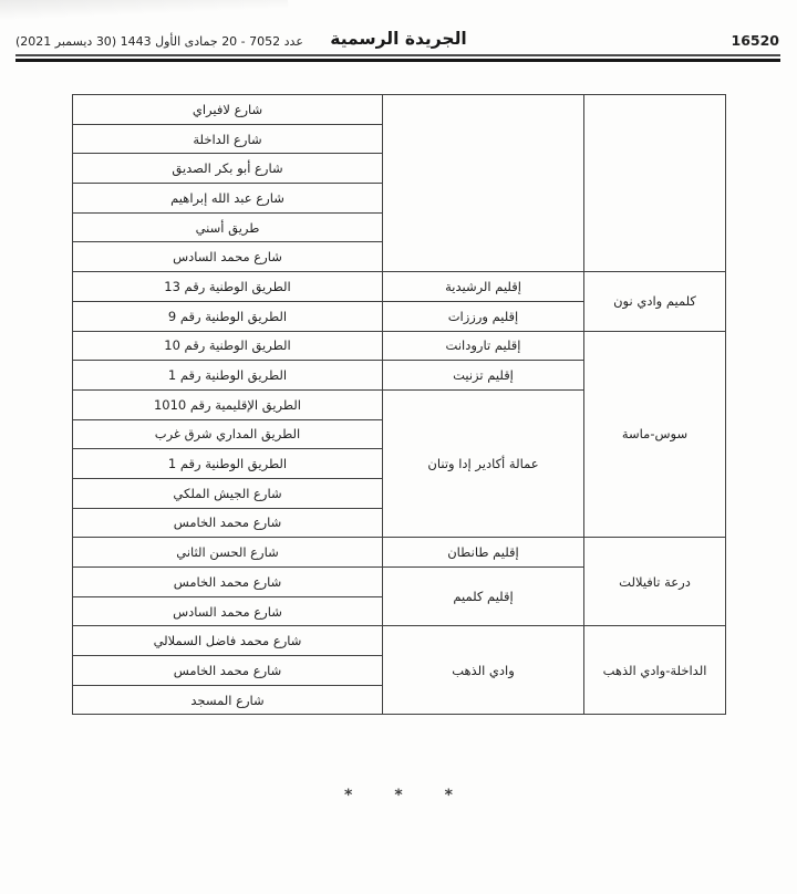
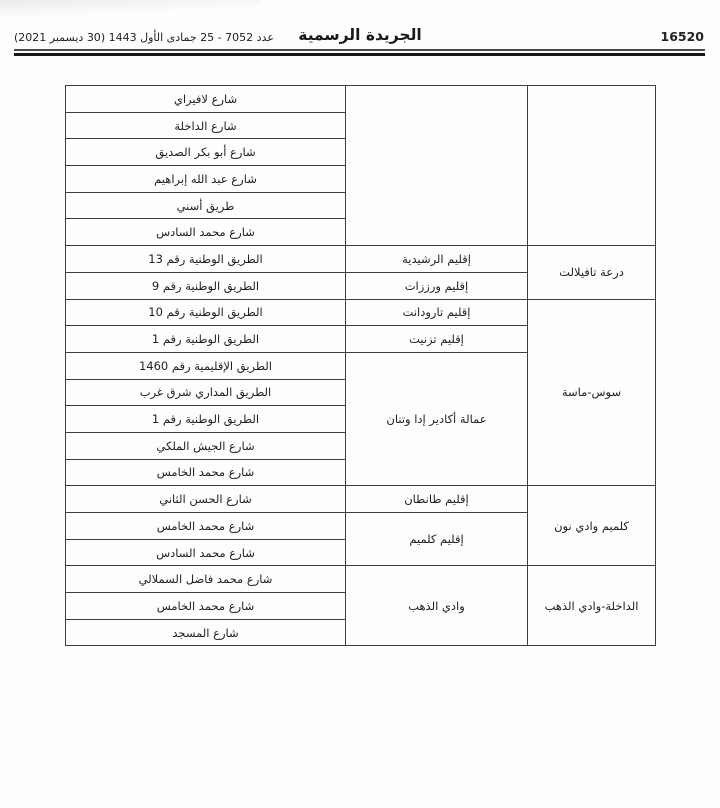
- عدد 7052 - 20 جمادى الأول 1443 (30 ديسمبر 2021)
+ عدد 7052 - 25 جمادى الأول 1443 (30 ديسمبر 2021)
  الجريدة الرسمية
  16520
  		شارع لافيراي
  شارع الداخلة
  شارع أبو بكر الصديق
  شارع عبد الله إبراهيم
  طريق أسني
  شارع محمد السادس
- كلميم وادي نون	إقليم الرشيدية	الطريق الوطنية رقم 13
+ درعة تافيلالت	إقليم الرشيدية	الطريق الوطنية رقم 13
  إقليم ورززات	الطريق الوطنية رقم 9
  سوس-ماسة	إقليم تارودانت	الطريق الوطنية رقم 10
  إقليم تزنيت	الطريق الوطنية رقم 1
- عمالة أكادير إدا وتنان	الطريق الإقليمية رقم 1010
+ عمالة أكادير إدا وتنان	الطريق الإقليمية رقم 1460
  الطريق المداري شرق غرب
  الطريق الوطنية رقم 1
  شارع الجيش الملكي
  شارع محمد الخامس
- درعة تافيلالت	إقليم طانطان	شارع الحسن الثاني
+ كلميم وادي نون	إقليم طانطان	شارع الحسن الثاني
  إقليم كلميم	شارع محمد الخامس
  شارع محمد السادس
  الداخلة-وادي الذهب	وادي الذهب	شارع محمد فاضل السملالي
  شارع محمد الخامس
  شارع المسجد
- * * *
